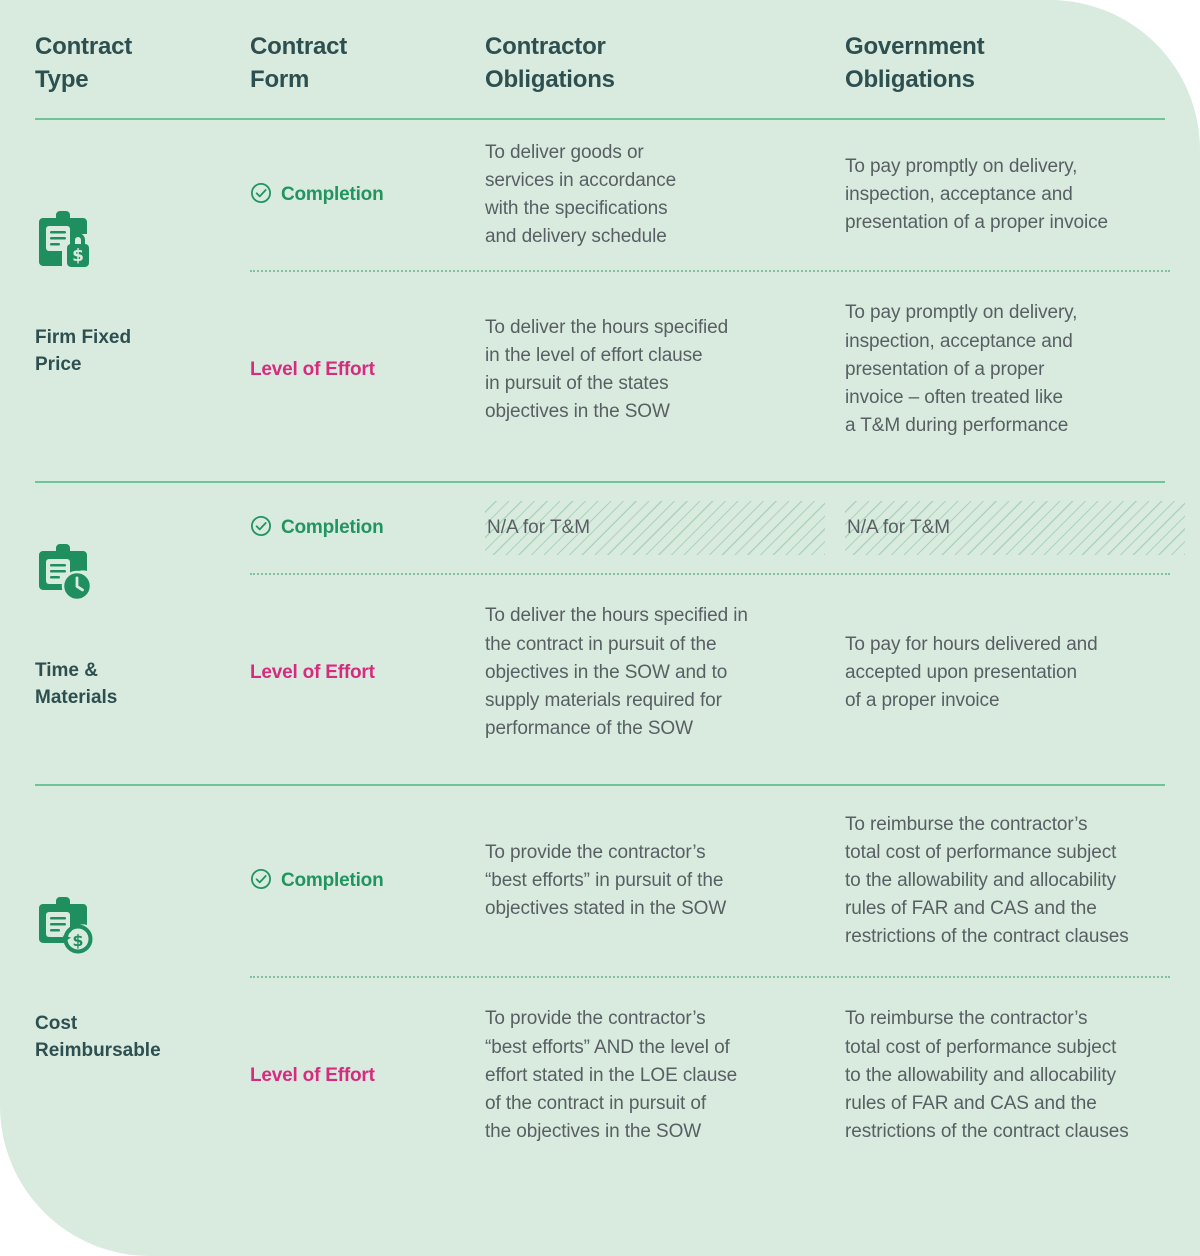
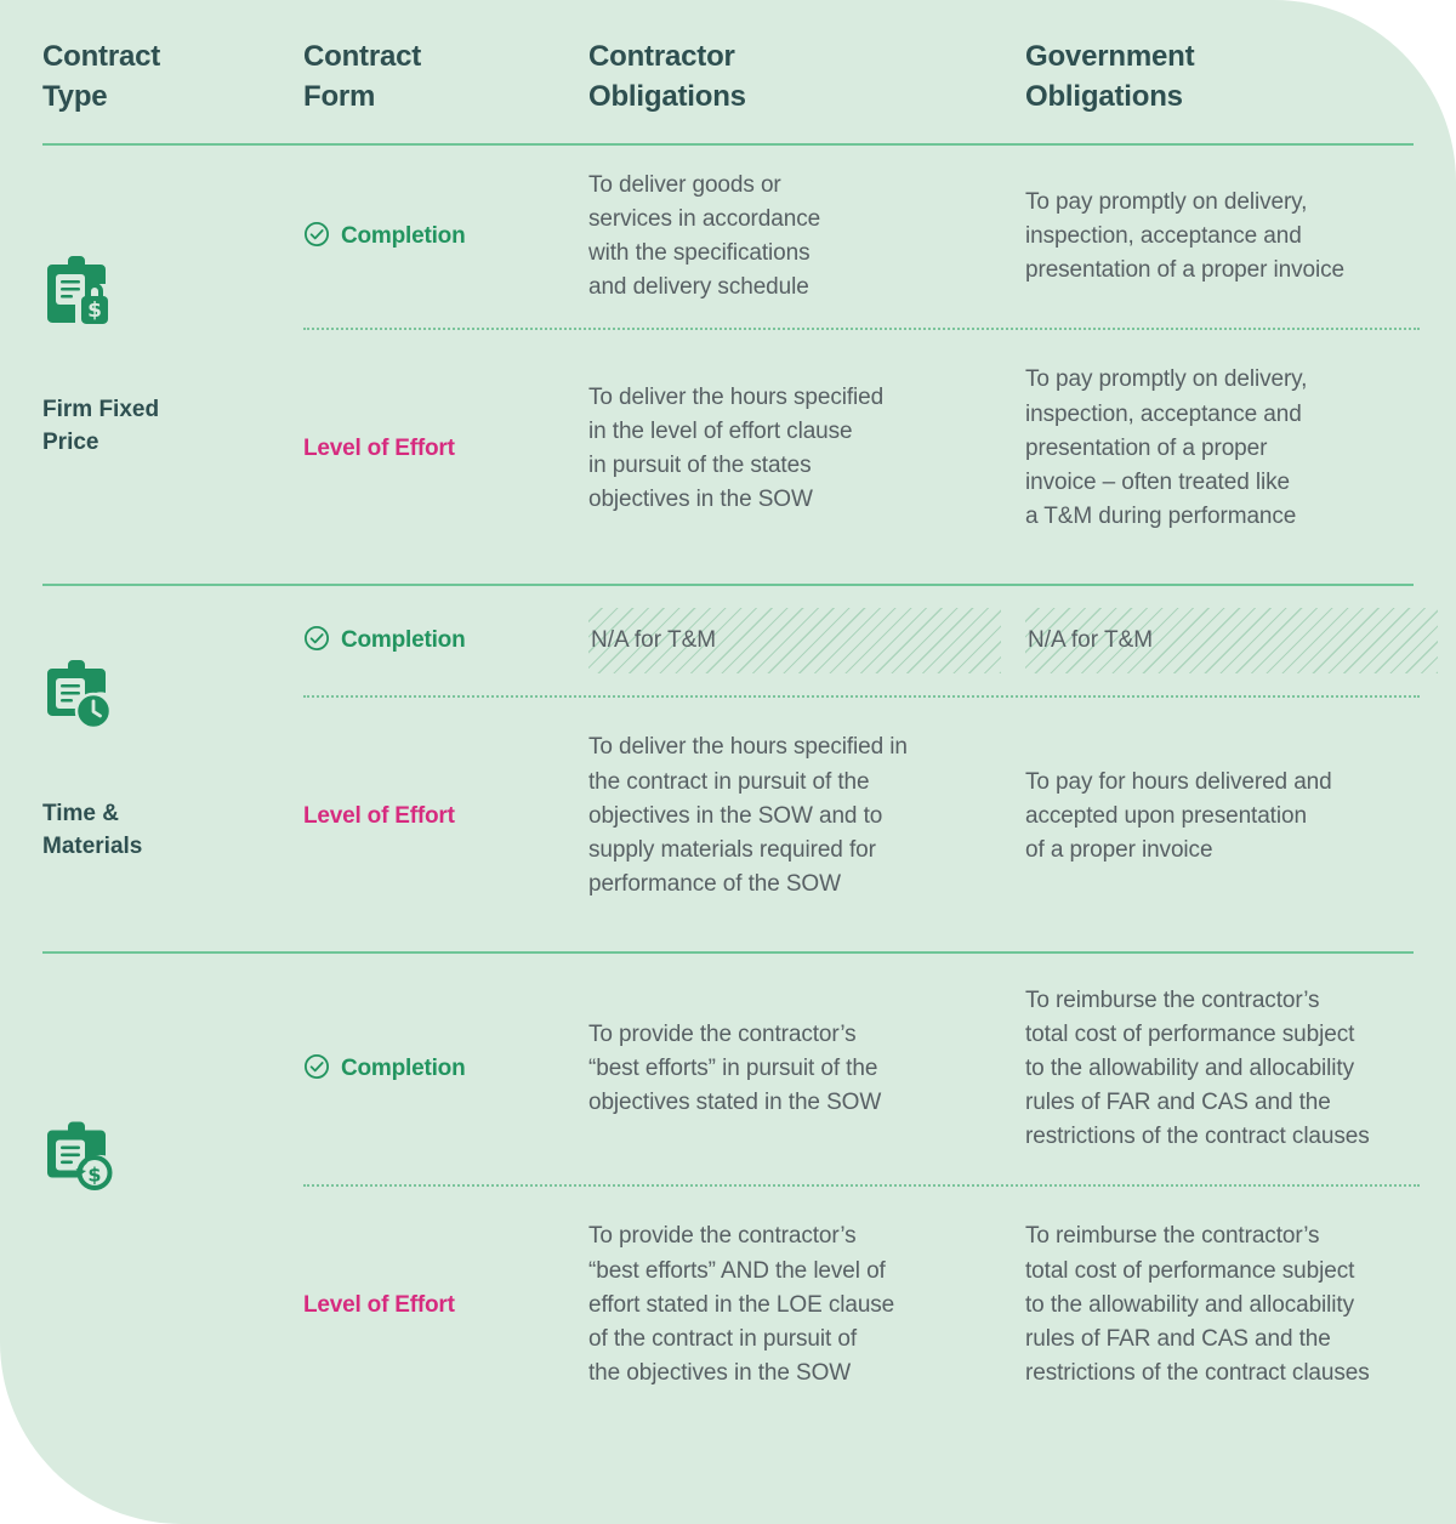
  Contract
  Type
  Contract
  Form
  Contractor
  Obligations
  Government
  Obligations
  $
  Firm Fixed
  Price
  Completion
  To deliver goods or
  services in accordance
  with the specifications
  and delivery schedule
  To pay promptly on delivery,
  inspection, acceptance and
  presentation of a proper invoice
  Level of Effort
  To deliver the hours specified
  in the level of effort clause
  in pursuit of the states
  objectives in the SOW
  To pay promptly on delivery,
  inspection, acceptance and
  presentation of a proper
  invoice – often treated like
  a T&M during performance
  Time &
  Materials
  Completion
  N/A for T&M
  N/A for T&M
  Level of Effort
  To deliver the hours specified in
  the contract in pursuit of the
  objectives in the SOW and to
  supply materials required for
  performance of the SOW
  To pay for hours delivered and
  accepted upon presentation
  of a proper invoice
  $
- Cost
- Reimbursable
  Completion
  To provide the contractor’s
  “best efforts” in pursuit of the
  objectives stated in the SOW
  To reimburse the contractor’s
  total cost of performance subject
  to the allowability and allocability
  rules of FAR and CAS and the
  restrictions of the contract clauses
  Level of Effort
  To provide the contractor’s
  “best efforts” AND the level of
  effort stated in the LOE clause
  of the contract in pursuit of
  the objectives in the SOW
  To reimburse the contractor’s
  total cost of performance subject
  to the allowability and allocability
  rules of FAR and CAS and the
  restrictions of the contract clauses
